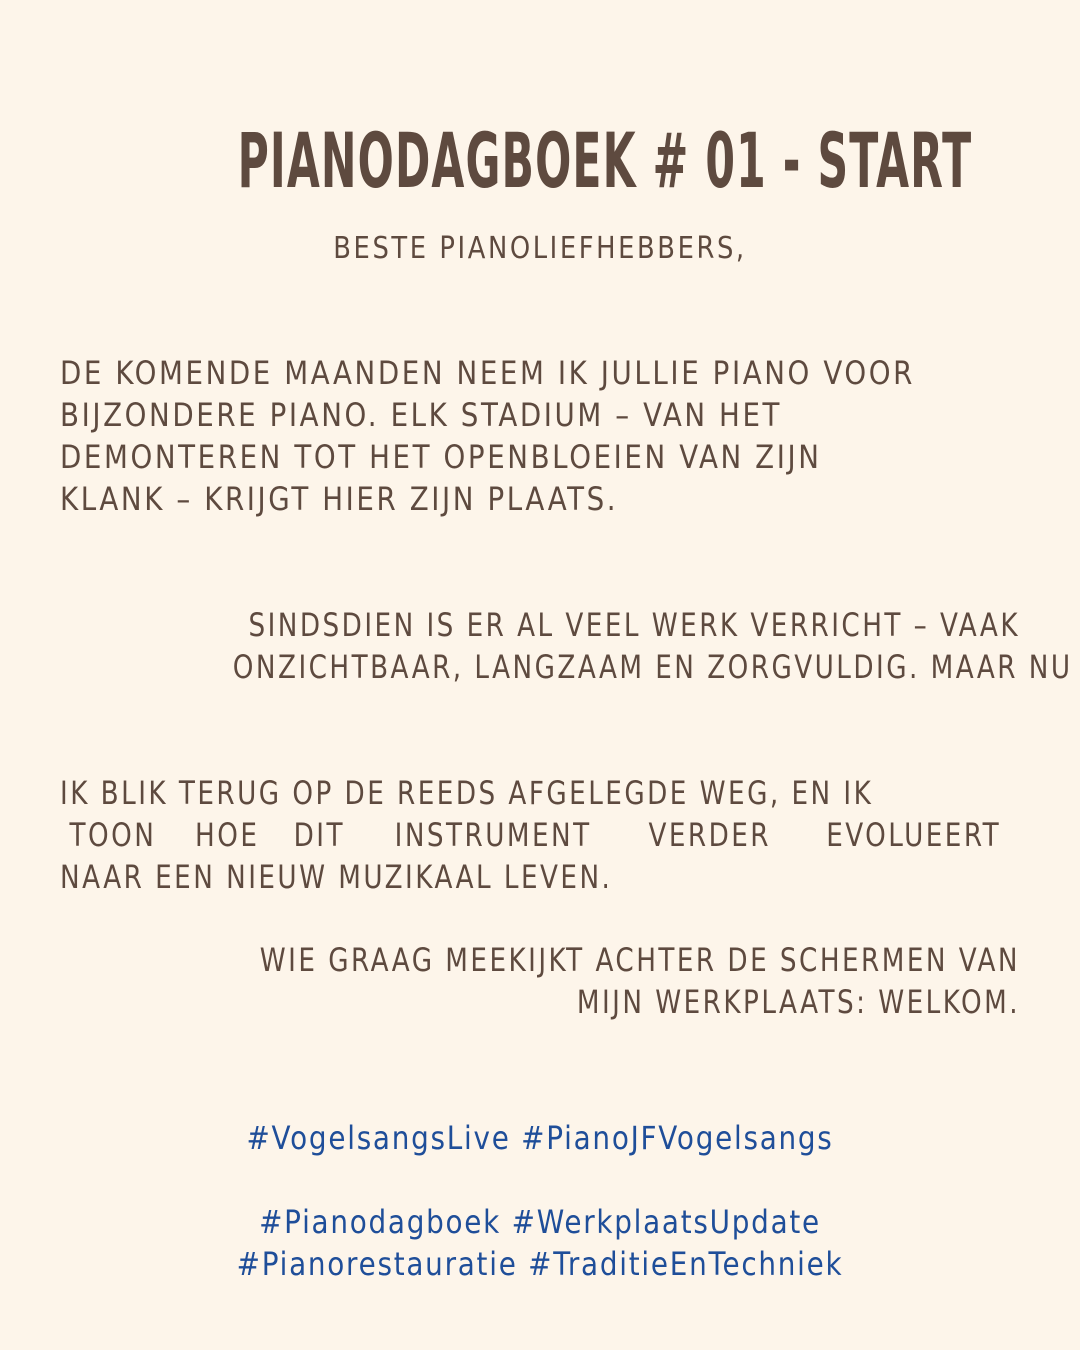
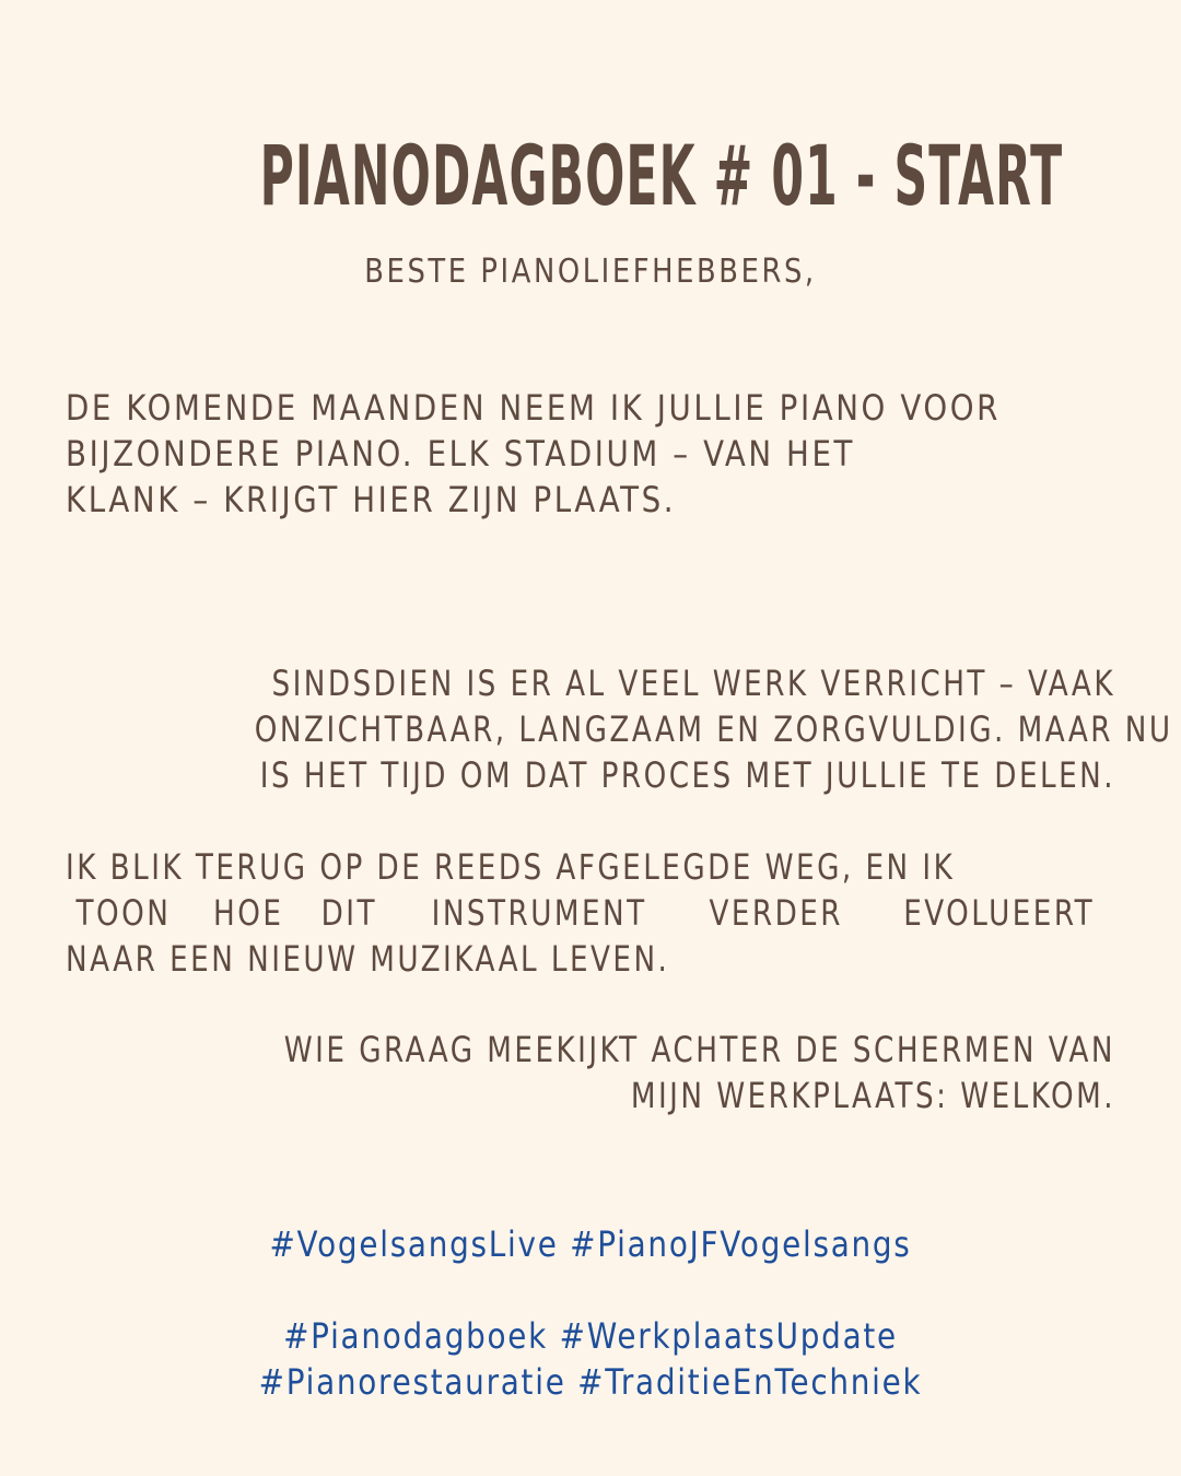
  PIANODAGBOEK # 01 - START
  BESTE PIANOLIEFHEBBERS,
  DE KOMENDE MAANDEN NEEM IK JULLIE PIANO VOOR
  BIJZONDERE PIANO. ELK STADIUM – VAN HET
- DEMONTEREN TOT HET OPENBLOEIEN VAN ZIJN
  KLANK – KRIJGT HIER ZIJN PLAATS.
  SINDSDIEN IS ER AL VEEL WERK VERRICHT – VAAK
  ONZICHTBAAR, LANGZAAM EN ZORGVULDIG. MAAR NU
+ IS HET TIJD OM DAT PROCES MET JULLIE TE DELEN.
  IK BLIK TERUG OP DE REEDS AFGELEGDE WEG, EN IK
  TOON
  HOE
  DIT
  INSTRUMENT
  VERDER
  EVOLUEERT
  NAAR EEN NIEUW MUZIKAAL LEVEN.
  WIE GRAAG MEEKIJKT ACHTER DE SCHERMEN VAN
  MIJN WERKPLAATS: WELKOM.
  #VogelsangsLive #PianoJFVogelsangs
  #Pianodagboek #WerkplaatsUpdate
  #Pianorestauratie #TraditieEnTechniek
